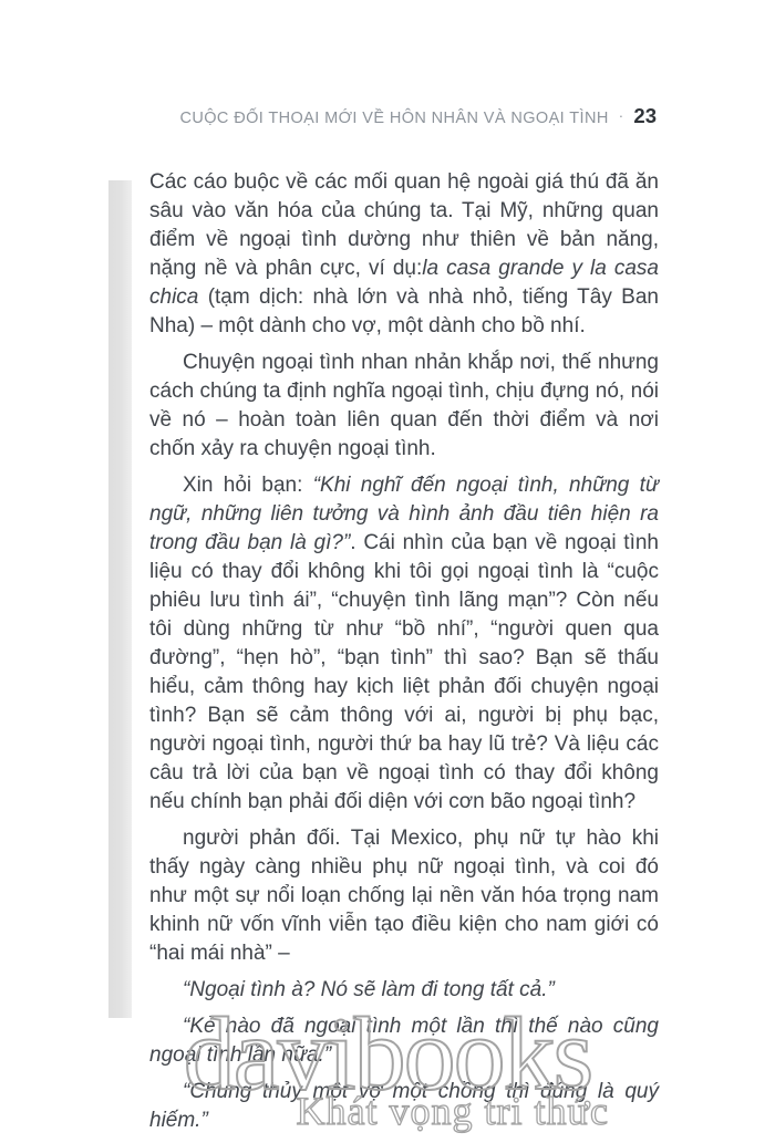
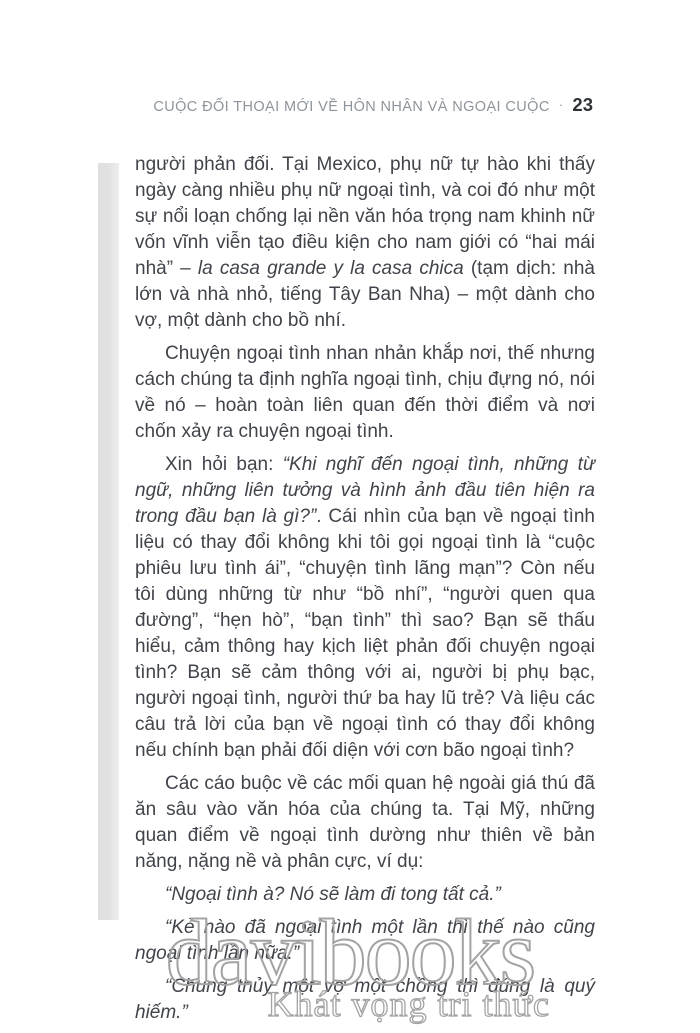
- CUỘC ĐỐI THOẠI MỚI VỀ HÔN NHÂN VÀ NGOẠI TÌNH
+ CUỘC ĐỐI THOẠI MỚI VỀ HÔN NHÂN VÀ NGOẠI CUỘC
  ·
  23
- Các cáo buộc về các mối quan hệ ngoài giá thú đã ăn sâu vào văn hóa của chúng ta. Tại Mỹ, những quan điểm về ngoại tình dường như thiên về bản năng, nặng nề và phân cực, ví dụ:la casa grande y la casa chica (tạm dịch: nhà lớn và nhà nhỏ, tiếng Tây Ban Nha) – một dành cho vợ, một dành cho bồ nhí.
+ người phản đối. Tại Mexico, phụ nữ tự hào khi thấy ngày càng nhiều phụ nữ ngoại tình, và coi đó như một sự nổi loạn chống lại nền văn hóa trọng nam khinh nữ vốn vĩnh viễn tạo điều kiện cho nam giới có “hai mái nhà” – la casa grande y la casa chica (tạm dịch: nhà lớn và nhà nhỏ, tiếng Tây Ban Nha) – một dành cho vợ, một dành cho bồ nhí.
  Chuyện ngoại tình nhan nhản khắp nơi, thế nhưng cách chúng ta định nghĩa ngoại tình, chịu đựng nó, nói về nó – hoàn toàn liên quan đến thời điểm và nơi chốn xảy ra chuyện ngoại tình.
  Xin hỏi bạn: “Khi nghĩ đến ngoại tình, những từ ngữ, những liên tưởng và hình ảnh đầu tiên hiện ra trong đầu bạn là gì?”. Cái nhìn của bạn về ngoại tình liệu có thay đổi không khi tôi gọi ngoại tình là “cuộc phiêu lưu tình ái”, “chuyện tình lãng mạn”? Còn nếu tôi dùng những từ như “bồ nhí”, “người quen qua đường”, “hẹn hò”, “bạn tình” thì sao? Bạn sẽ thấu hiểu, cảm thông hay kịch liệt phản đối chuyện ngoại tình? Bạn sẽ cảm thông với ai, người bị phụ bạc, người ngoại tình, người thứ ba hay lũ trẻ? Và liệu các câu trả lời của bạn về ngoại tình có thay đổi không nếu chính bạn phải đối diện với cơn bão ngoại tình?
- người phản đối. Tại Mexico, phụ nữ tự hào khi thấy ngày càng nhiều phụ nữ ngoại tình, và coi đó như một sự nổi loạn chống lại nền văn hóa trọng nam khinh nữ vốn vĩnh viễn tạo điều kiện cho nam giới có “hai mái nhà” –
+ Các cáo buộc về các mối quan hệ ngoài giá thú đã ăn sâu vào văn hóa của chúng ta. Tại Mỹ, những quan điểm về ngoại tình dường như thiên về bản năng, nặng nề và phân cực, ví dụ:
  “Ngoại tình à? Nó sẽ làm đi tong tất cả.”
  “Kẻ nào đã ngoại tình một lần thì thế nào cũng ngoại tình lần nữa.”
  “Chung thủy một vợ một chồng thì đúng là quý hiếm.”
  davibooks
  Khát vọng tri thức
